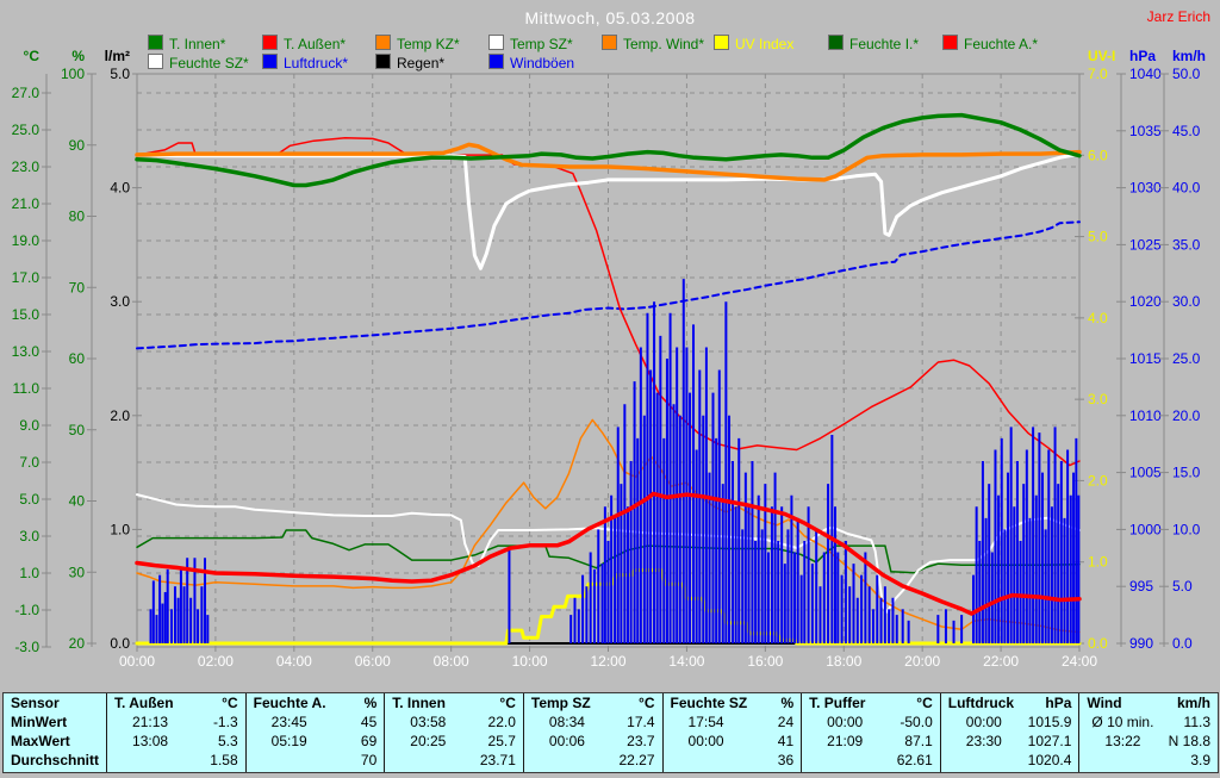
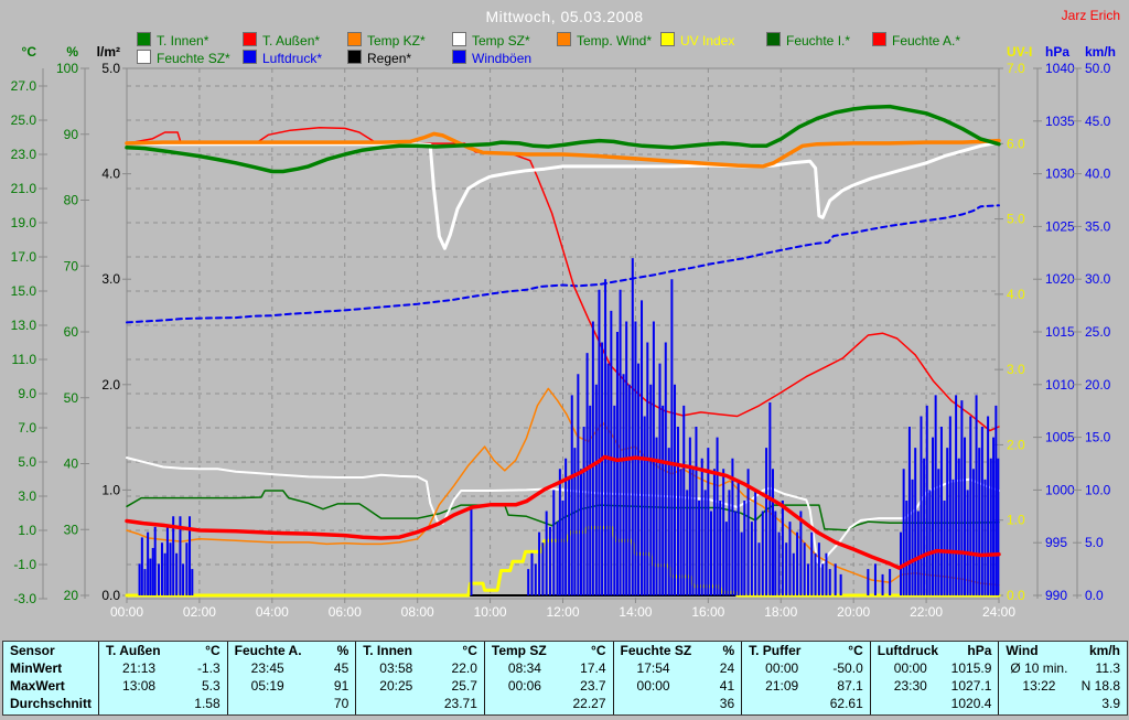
  Mittwoch, 05.03.2008
  Jarz Erich
  -3.0
  -1.0
  1.0
  3.0
  5.0
  7.0
  9.0
  11.0
  13.0
  15.0
  17.0
  19.0
  21.0
  23.0
  25.0
  27.0
  °C
  20
  30
  40
  50
  60
  70
  80
  90
  100
  %
  0.0
  1.0
  2.0
  3.0
  4.0
  5.0
  l/m²
  0.0
  1.0
  2.0
  3.0
  4.0
  5.0
  6.0
  7.0
  UV-I
  990
  995
  1000
  1005
  1010
  1015
  1020
  1025
  1030
  1035
  1040
  hPa
  0.0
  5.0
  10.0
  15.0
  20.0
  25.0
  30.0
  35.0
  40.0
  45.0
  50.0
  km/h
  00:00
  02:00
  04:00
  06:00
  08:00
  10:00
  12:00
  14:00
  16:00
  18:00
  20:00
  22:00
  24:00
  T. Innen*
  T. Außen*
  Temp KZ*
  Temp SZ*
  Temp. Wind*
  UV Index
  Feuchte I.*
  Feuchte A.*
  Feuchte SZ*
  Luftdruck*
  Regen*
  Windböen
  Sensor
  MinWert
  MaxWert
  Durchschnitt
  T. Außen
  °C
  21:13
  -1.3
  13:08
  5.3
  1.58
  Feuchte A.
  %
  23:45
  45
  05:19
- 69
+ 91
  70
  T. Innen
  °C
  03:58
  22.0
  20:25
  25.7
  23.71
  Temp SZ
  °C
  08:34
  17.4
  00:06
  23.7
  22.27
  Feuchte SZ
  %
  17:54
  24
  00:00
  41
  36
  T. Puffer
  °C
  00:00
  -50.0
  21:09
  87.1
  62.61
  Luftdruck
  hPa
  00:00
  1015.9
  23:30
  1027.1
  1020.4
  Wind
  km/h
  Ø 10 min.
  11.3
  13:22
  N 18.8
  3.9
